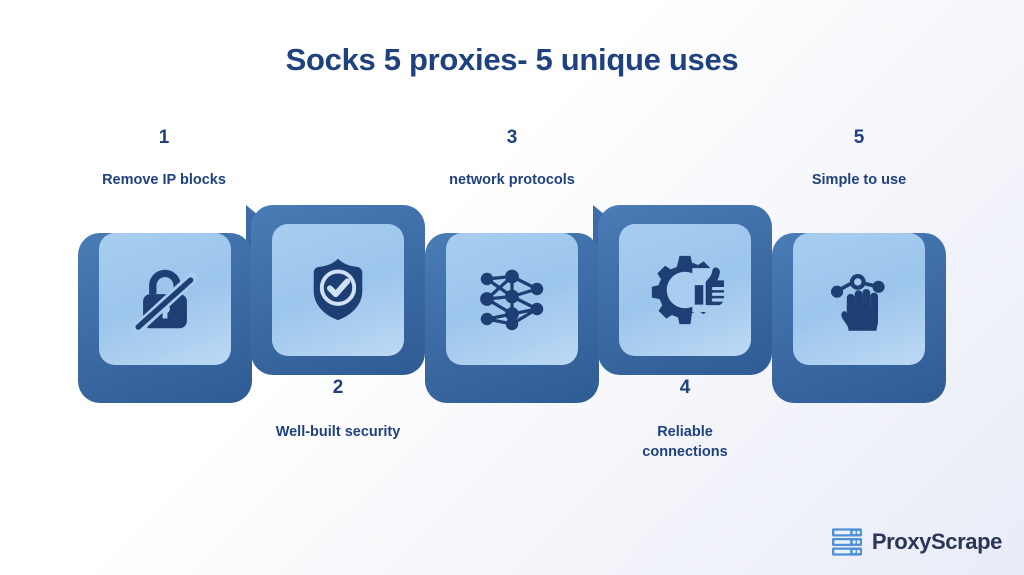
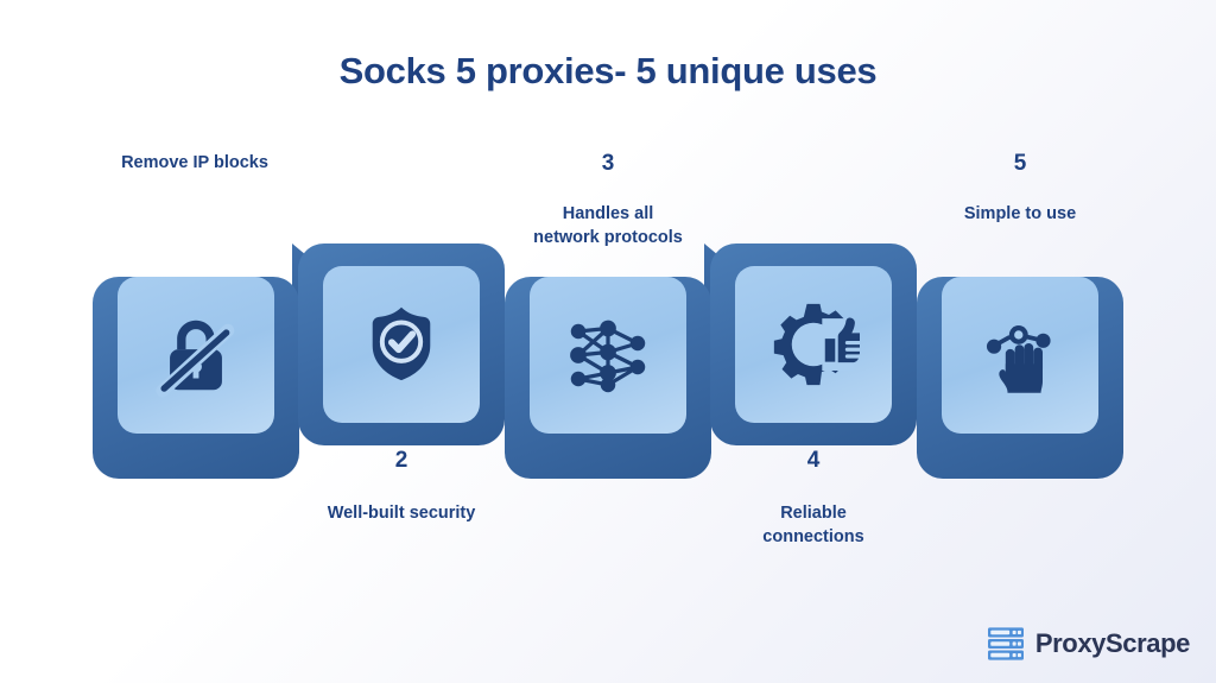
  Socks 5 proxies- 5 unique uses
- 1
  Remove IP blocks
  2
  Well-built security
  3
+ Handles all
  network protocols
  4
  Reliable
  connections
  5
  Simple to use
  ProxyScrape
